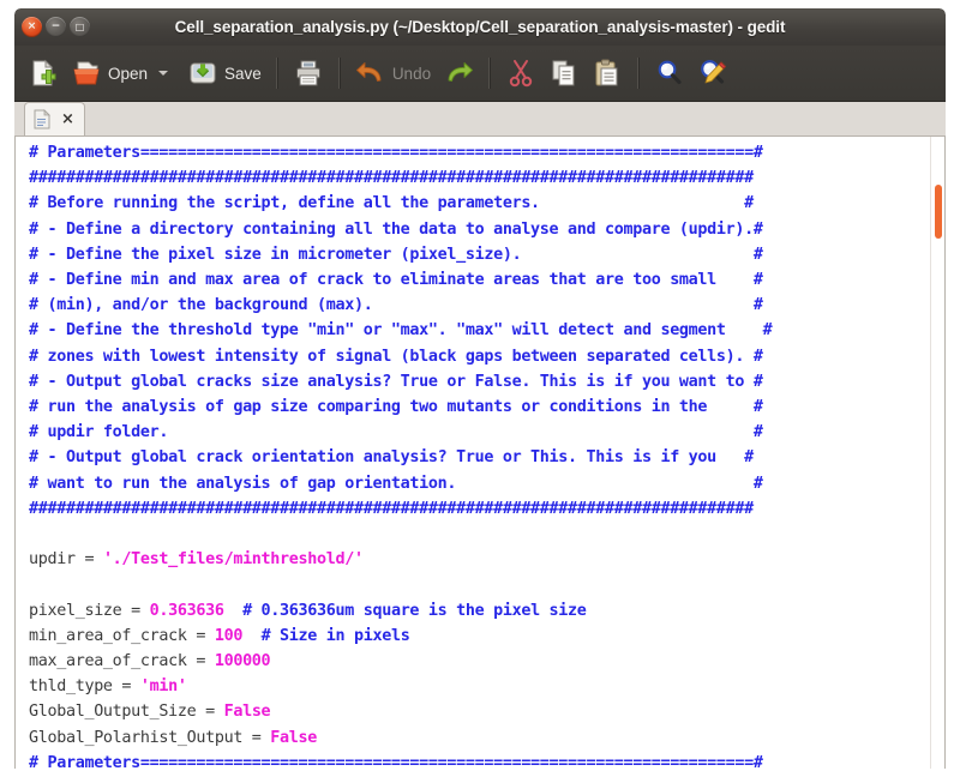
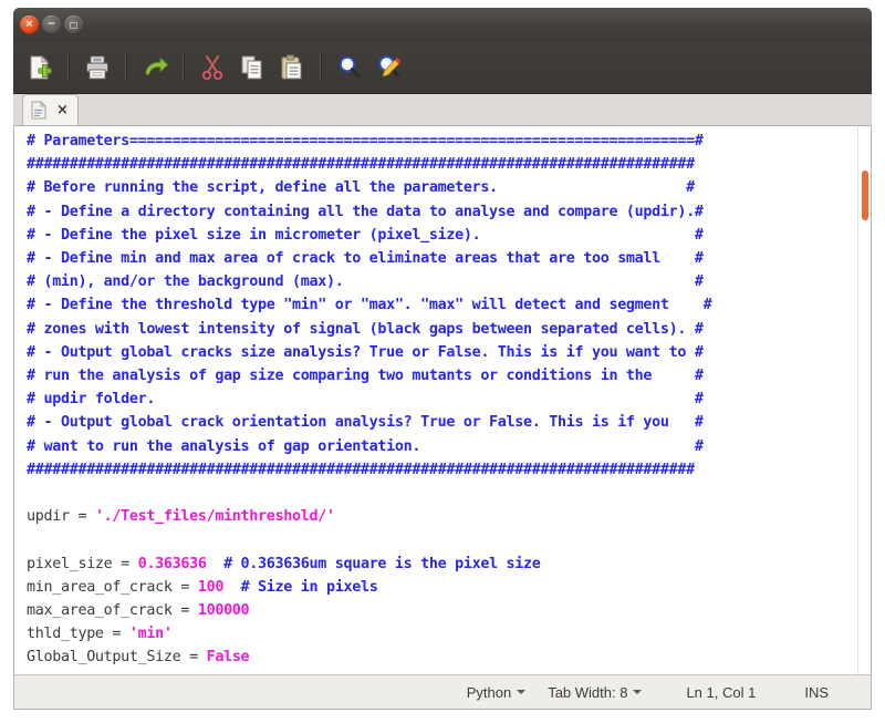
  ×
  −
  □
- Cell_separation_analysis.py (~/Desktop/Cell_separation_analysis-master) - gedit
- Open
- Save
- Undo
  ×
- # Parameters==================================================================# ############################################################################## # Before running the script, define all the parameters. # # - Define a directory containing all the data to analyse and compare (updir).# # - Define the pixel size in micrometer (pixel_size). # # - Define min and max area of crack to eliminate areas that are too small # # (min), and/or the background (max). # # - Define the threshold type "min" or "max". "max" will detect and segment # # zones with lowest intensity of signal (black gaps between separated cells). # # - Output global cracks size analysis? True or False. This is if you want to # # run the analysis of gap size comparing two mutants or conditions in the # # updir folder. # # - Output global crack orientation analysis? True or This. This is if you # # want to run the analysis of gap orientation. # ############################################################################## updir = './Test_files/minthreshold/' pixel_size = 0.363636 # 0.363636um square is the pixel size min_area_of_crack = 100 # Size in pixels max_area_of_crack = 100000 thld_type = 'min' Global_Output_Size = False Global_Polarhist_Output = False # Parameters==================================================================#
+ # Parameters==================================================================# ############################################################################## # Before running the script, define all the parameters. # # - Define a directory containing all the data to analyse and compare (updir).# # - Define the pixel size in micrometer (pixel_size). # # - Define min and max area of crack to eliminate areas that are too small # # (min), and/or the background (max). # # - Define the threshold type "min" or "max". "max" will detect and segment # # zones with lowest intensity of signal (black gaps between separated cells). # # - Output global cracks size analysis? True or False. This is if you want to # # run the analysis of gap size comparing two mutants or conditions in the # # updir folder. # # - Output global crack orientation analysis? True or False. This is if you # # want to run the analysis of gap orientation. # ############################################################################## updir = './Test_files/minthreshold/' pixel_size = 0.363636 # 0.363636um square is the pixel size min_area_of_crack = 100 # Size in pixels max_area_of_crack = 100000 thld_type = 'min' Global_Output_Size = False
+ Python
+ Tab Width: 8
+ Ln 1, Col 1
+ INS
